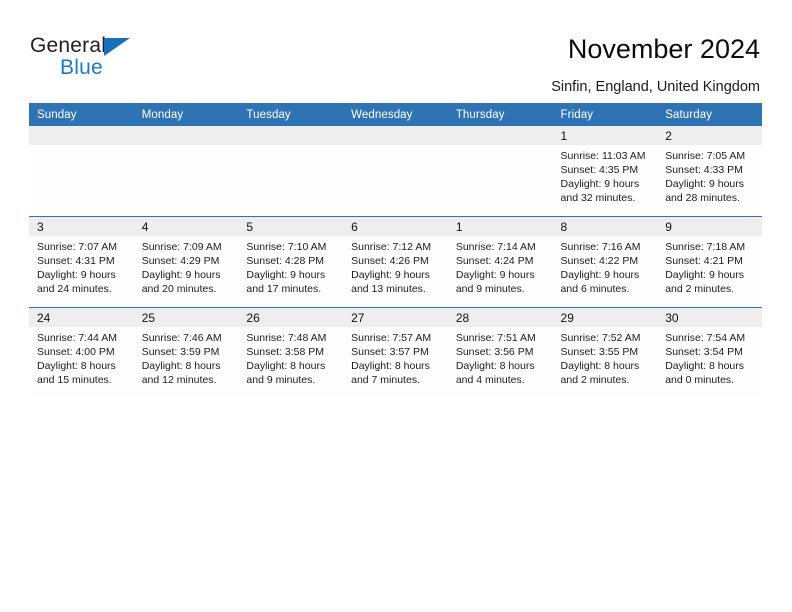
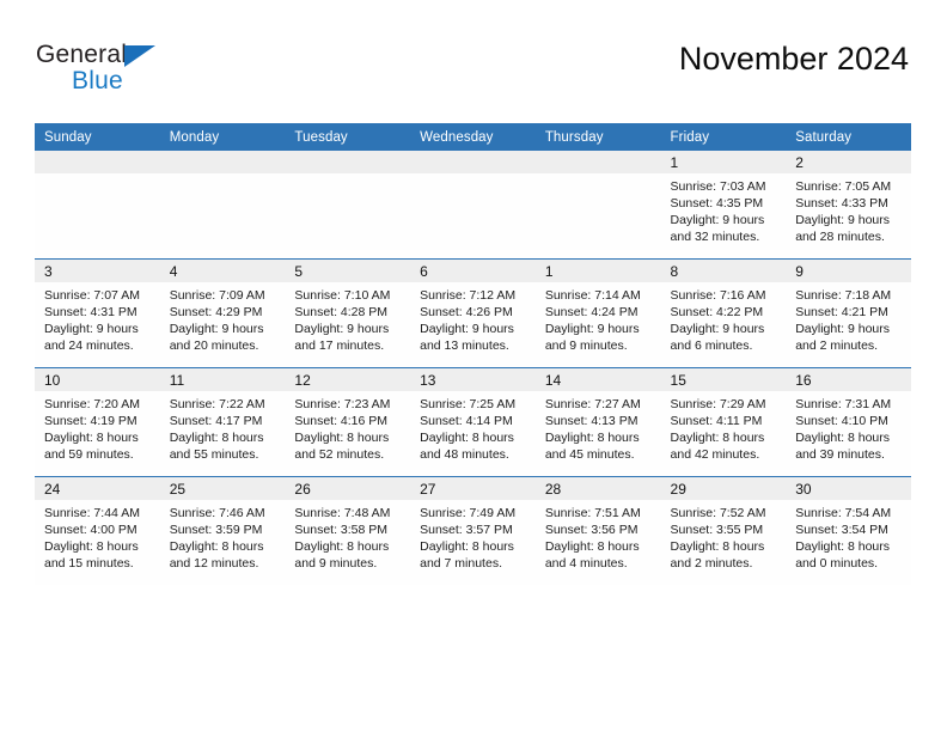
  General
  Blue
  November 2024
- Sinfin, England, United Kingdom
  Sunday	Monday	Tuesday	Wednesday	Thursday	Friday	Saturday
- 					1Sunrise: 11:03 AMSunset: 4:35 PMDaylight: 9 hoursand 32 minutes.	2Sunrise: 7:05 AMSunset: 4:33 PMDaylight: 9 hoursand 28 minutes.
+ 					1Sunrise: 7:03 AMSunset: 4:35 PMDaylight: 9 hoursand 32 minutes.	2Sunrise: 7:05 AMSunset: 4:33 PMDaylight: 9 hoursand 28 minutes.
  3Sunrise: 7:07 AMSunset: 4:31 PMDaylight: 9 hoursand 24 minutes.	4Sunrise: 7:09 AMSunset: 4:29 PMDaylight: 9 hoursand 20 minutes.	5Sunrise: 7:10 AMSunset: 4:28 PMDaylight: 9 hoursand 17 minutes.	6Sunrise: 7:12 AMSunset: 4:26 PMDaylight: 9 hoursand 13 minutes.	1Sunrise: 7:14 AMSunset: 4:24 PMDaylight: 9 hoursand 9 minutes.	8Sunrise: 7:16 AMSunset: 4:22 PMDaylight: 9 hoursand 6 minutes.	9Sunrise: 7:18 AMSunset: 4:21 PMDaylight: 9 hoursand 2 minutes.
+ 10Sunrise: 7:20 AMSunset: 4:19 PMDaylight: 8 hoursand 59 minutes.	11Sunrise: 7:22 AMSunset: 4:17 PMDaylight: 8 hoursand 55 minutes.	12Sunrise: 7:23 AMSunset: 4:16 PMDaylight: 8 hoursand 52 minutes.	13Sunrise: 7:25 AMSunset: 4:14 PMDaylight: 8 hoursand 48 minutes.	14Sunrise: 7:27 AMSunset: 4:13 PMDaylight: 8 hoursand 45 minutes.	15Sunrise: 7:29 AMSunset: 4:11 PMDaylight: 8 hoursand 42 minutes.	16Sunrise: 7:31 AMSunset: 4:10 PMDaylight: 8 hoursand 39 minutes.
- 24Sunrise: 7:44 AMSunset: 4:00 PMDaylight: 8 hoursand 15 minutes.	25Sunrise: 7:46 AMSunset: 3:59 PMDaylight: 8 hoursand 12 minutes.	26Sunrise: 7:48 AMSunset: 3:58 PMDaylight: 8 hoursand 9 minutes.	27Sunrise: 7:57 AMSunset: 3:57 PMDaylight: 8 hoursand 7 minutes.	28Sunrise: 7:51 AMSunset: 3:56 PMDaylight: 8 hoursand 4 minutes.	29Sunrise: 7:52 AMSunset: 3:55 PMDaylight: 8 hoursand 2 minutes.	30Sunrise: 7:54 AMSunset: 3:54 PMDaylight: 8 hoursand 0 minutes.
+ 24Sunrise: 7:44 AMSunset: 4:00 PMDaylight: 8 hoursand 15 minutes.	25Sunrise: 7:46 AMSunset: 3:59 PMDaylight: 8 hoursand 12 minutes.	26Sunrise: 7:48 AMSunset: 3:58 PMDaylight: 8 hoursand 9 minutes.	27Sunrise: 7:49 AMSunset: 3:57 PMDaylight: 8 hoursand 7 minutes.	28Sunrise: 7:51 AMSunset: 3:56 PMDaylight: 8 hoursand 4 minutes.	29Sunrise: 7:52 AMSunset: 3:55 PMDaylight: 8 hoursand 2 minutes.	30Sunrise: 7:54 AMSunset: 3:54 PMDaylight: 8 hoursand 0 minutes.
